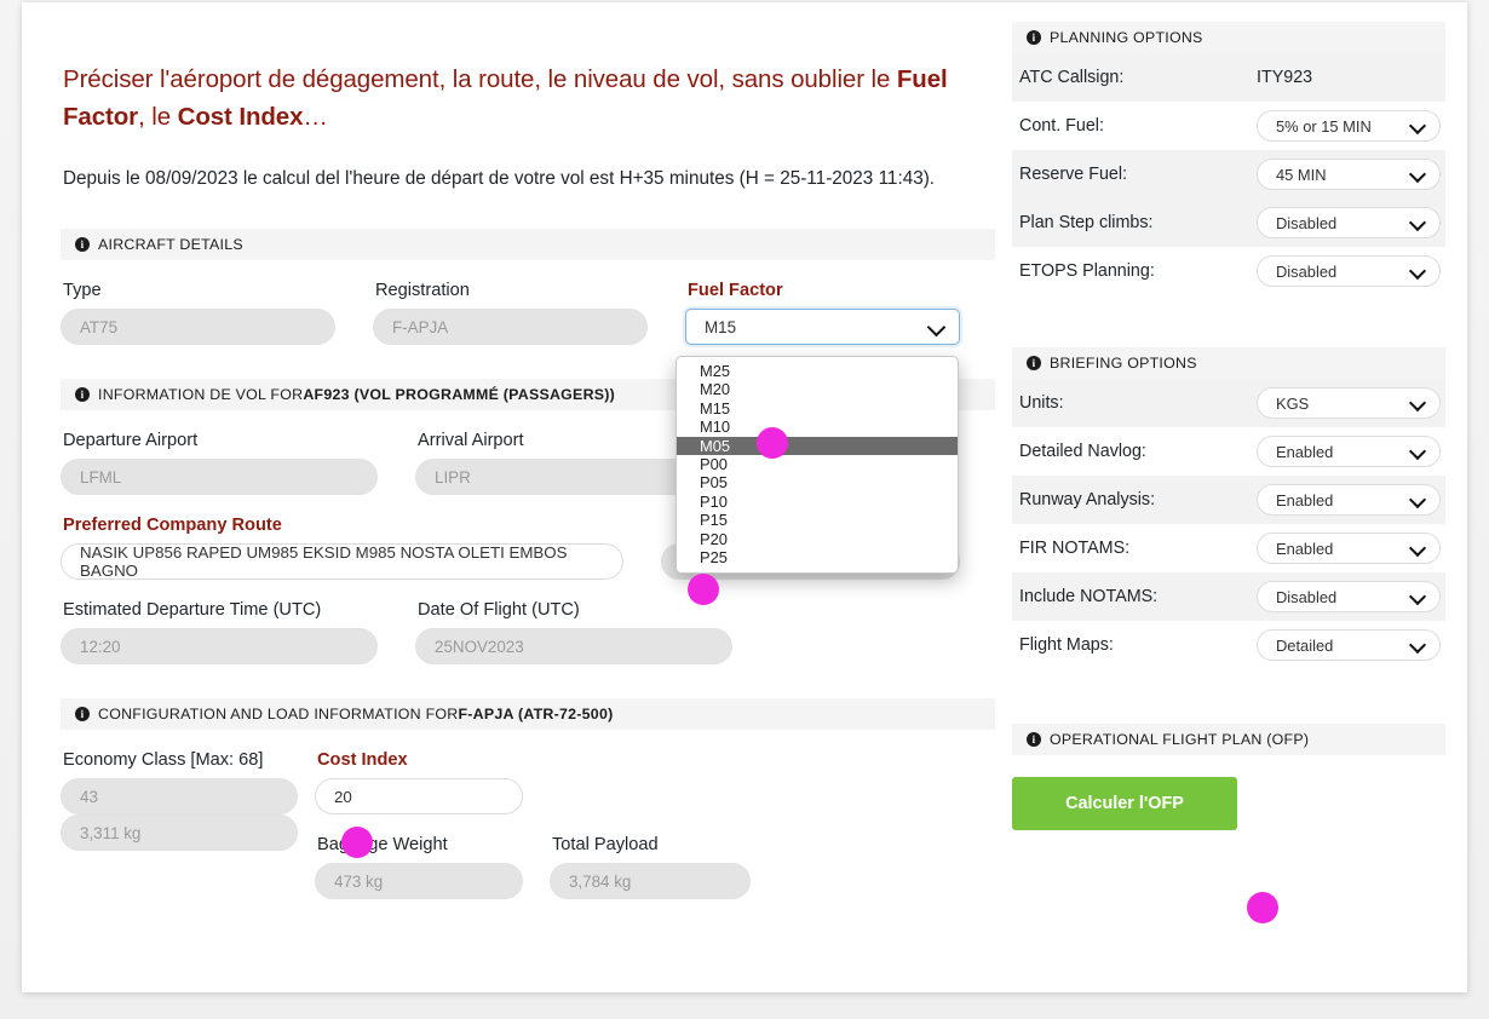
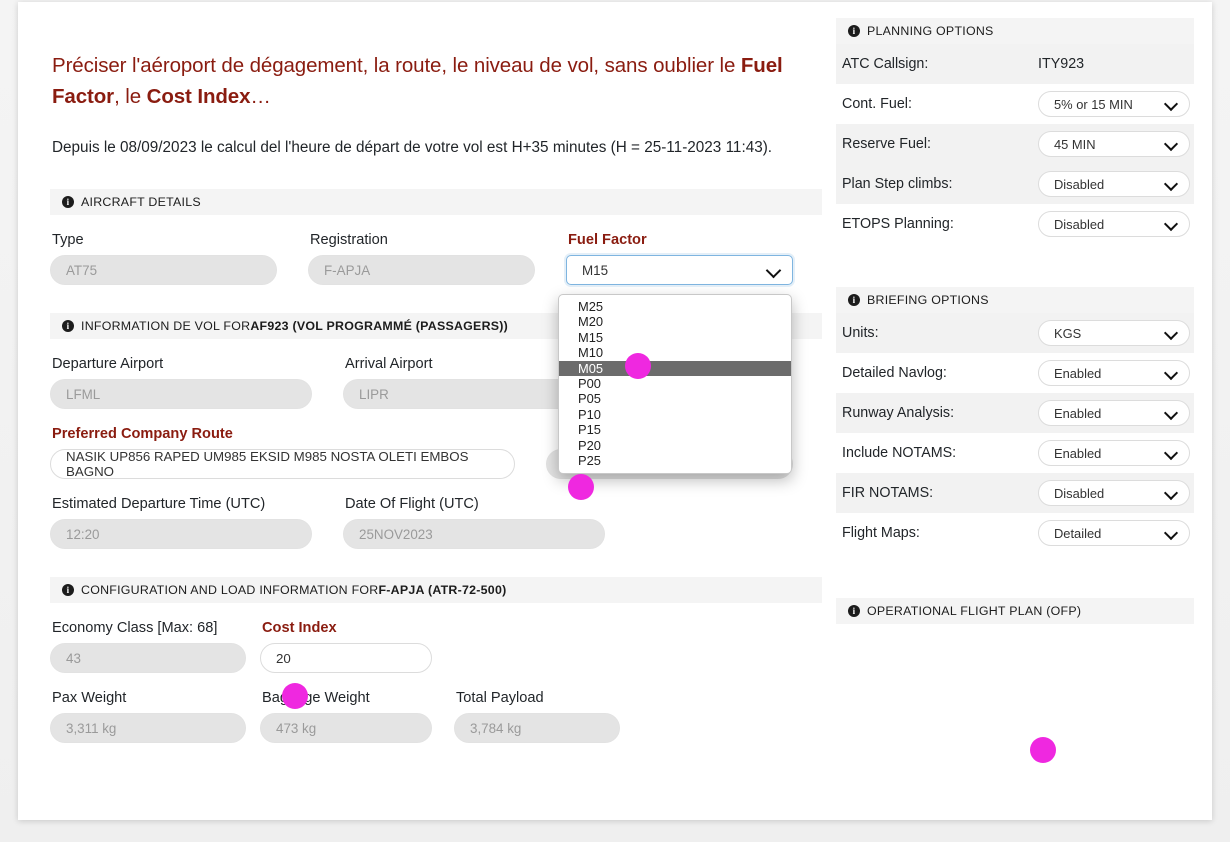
  Préciser l'aéroport de dégagement, la route, le niveau de vol, sans oublier le Fuel Factor, le Cost Index…
  Depuis le 08/09/2023 le calcul del l'heure de départ de votre vol est H+35 minutes (H = 25-11-2023 11:43).
  i
  AIRCRAFT DETAILS
  Type
  AT75
  Registration
  F-APJA
  Fuel Factor
  M15
  i
  INFORMATION DE VOL FOR
  AF923 (VOL PROGRAMMÉ (PASSAGERS))
  Departure Airport
  LFML
  Arrival Airport
  LIPR
  Preferred Company Route
  NASIK UP856 RAPED UM985 EKSID M985 NOSTA OLETI EMBOS BAGNO
  Estimated Departure Time (UTC)
  12:20
  Date Of Flight (UTC)
  25NOV2023
  i
  CONFIGURATION AND LOAD INFORMATION FOR
  F-APJA (ATR-72-500)
  Economy Class [Max: 68]
  43
  Cost Index
  20
+ Pax Weight
  3,311 kg
  Bage Weight
  473 kg
  Total Payload
  3,784 kg
  i
  PLANNING OPTIONS
  ATC Callsign:
  ITY923
  Cont. Fuel:
  5% or 15 MIN
  Reserve Fuel:
  45 MIN
  Plan Step climbs:
  Disabled
  ETOPS Planning:
  Disabled
  i
  BRIEFING OPTIONS
  Units:
  KGS
  Detailed Navlog:
  Enabled
  Runway Analysis:
  Enabled
- FIR NOTAMS:
+ Include NOTAMS:
  Enabled
- Include NOTAMS:
+ FIR NOTAMS:
  Disabled
  Flight Maps:
  Detailed
  i
  OPERATIONAL FLIGHT PLAN (OFP)
- Calculer l'OFP
  M25
  M20
  M15
  M10
  M05
  P00
  P05
  P10
  P15
  P20
  P25
